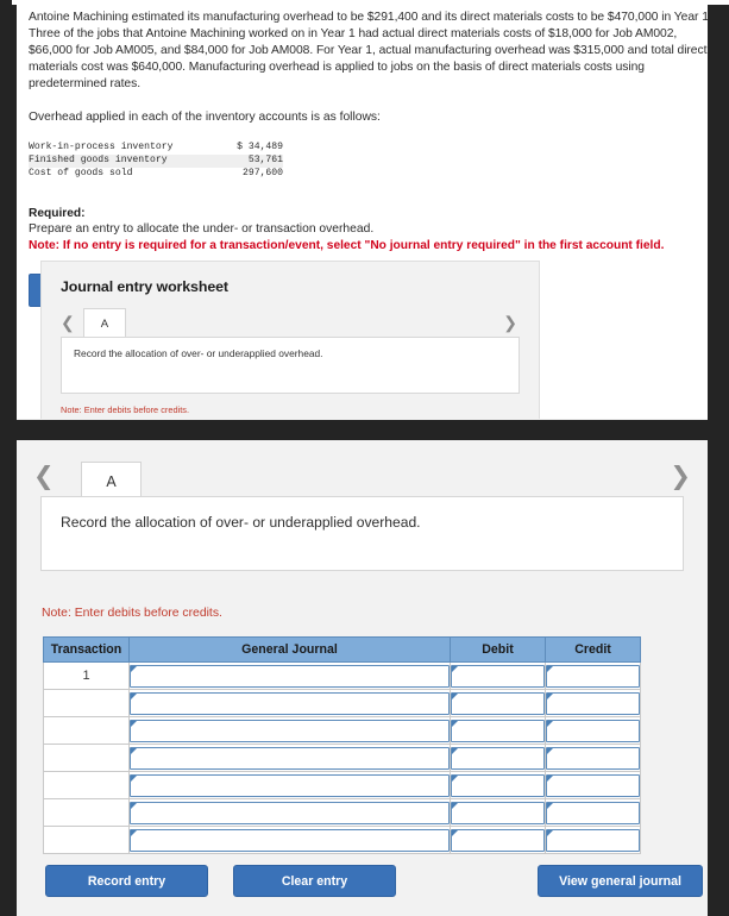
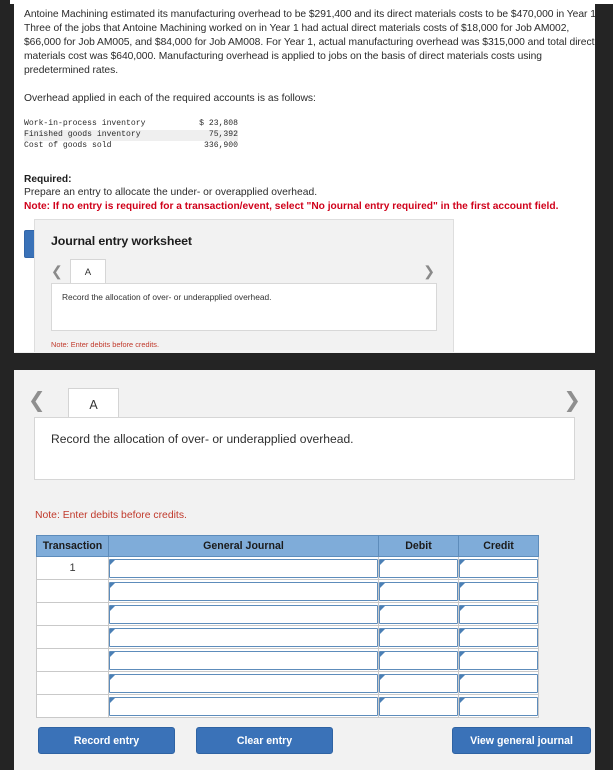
  Antoine Machining estimated its manufacturing overhead to be $291,400 and its direct materials costs to be $470,000 in Year 1 Three of the jobs that Antoine Machining worked on in Year 1 had actual direct materials costs of $18,000 for Job AM002, $66,000 for Job AM005, and $84,000 for Job AM008. For Year 1, actual manufacturing overhead was $315,000 and total direct materials cost was $640,000. Manufacturing overhead is applied to jobs on the basis of direct materials costs using predetermined rates.
- Overhead applied in each of the inventory accounts is as follows:
+ Overhead applied in each of the required accounts is as follows:
- Work-in-process inventory	$ 34,489
+ Work-in-process inventory	$ 23,808
- Finished goods inventory	53,761
+ Finished goods inventory	75,392
- Cost of goods sold	297,600
+ Cost of goods sold	336,900
  Required:
- Prepare an entry to allocate the under- or transaction overhead.
+ Prepare an entry to allocate the under- or overapplied overhead.
  Note: If no entry is required for a transaction/event, select "No journal entry required" in the first account field.
  Journal entry worksheet
  ❮
  A
  ❯
  Record the allocation of over- or underapplied overhead.
  Note: Enter debits before credits.
  ❮
  A
  ❯
  Record the allocation of over- or underapplied overhead.
  Note: Enter debits before credits.
  Transaction	General Journal	Debit	Credit
  1
  Record entry
  Clear entry
  View general journal
